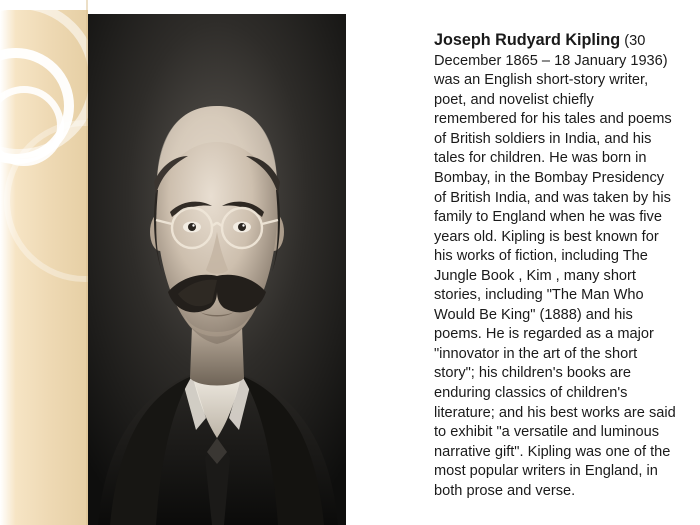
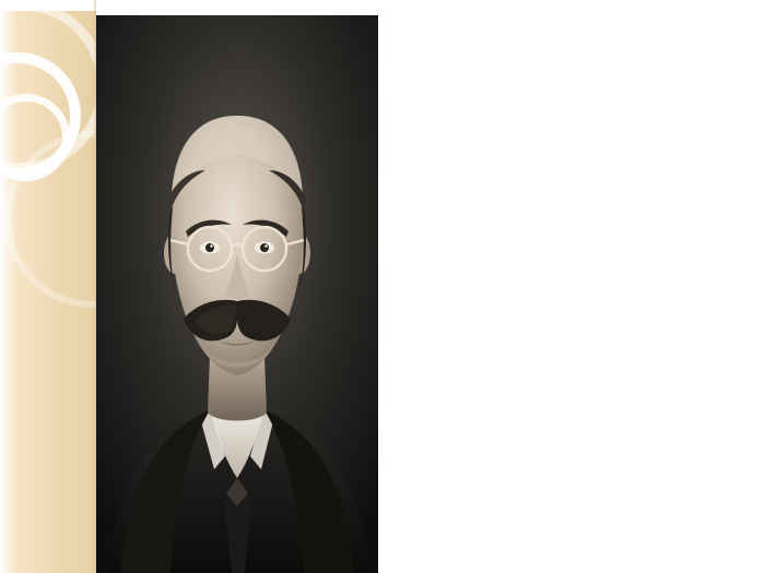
- Joseph Rudyard Kipling (30 December 1865 – 18 January 1936) was an English short-story writer, poet, and novelist chiefly remembered for his tales and poems of British soldiers in India, and his tales for children. He was born in Bombay, in the Bombay Presidency of British India, and was taken by his family to England when he was five years old. Kipling is best known for his works of fiction, including The Jungle Book , Kim , many short stories, including "The Man Who Would Be King" (1888) and his poems. He is regarded as a major "innovator in the art of the short story"; his children's books are enduring classics of children's literature; and his best works are said to exhibit "a versatile and luminous narrative gift". Kipling was one of the most popular writers in England, in both prose and verse.
